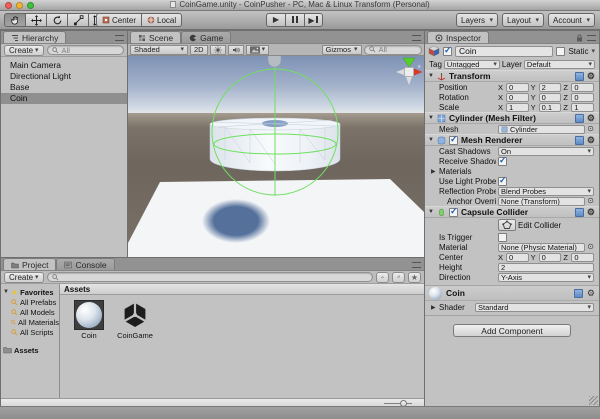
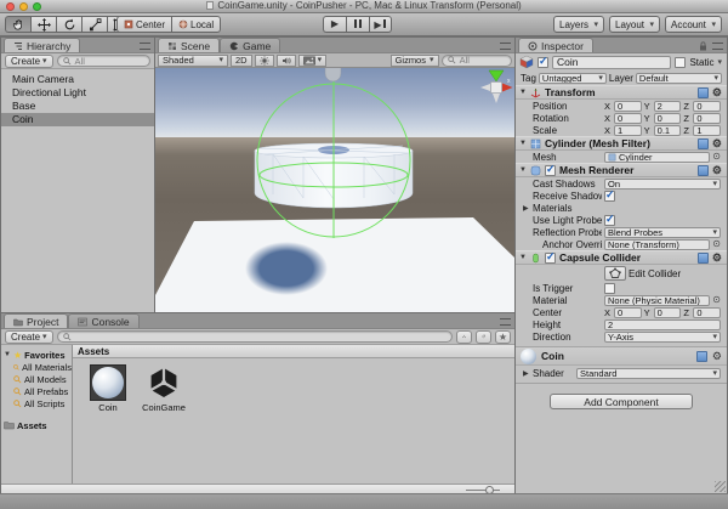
  CoinGame.unity - CoinPusher - PC, Mac & Linux Transform (Personal)
  Center
  Local
  ▶
  ▶
  Layers
  Layout
  Account
  Hierarchy
  Create
  All
  Main Camera
  Directional Light
  Base
  Coin
  Scene
  Game
  Shaded
  2D
  Gizmos
  All
  Project
  Console
  Create
  ★
  ★
  Favorites
- All Prefabs
+ All Materials
  All Models
- All Materials
+ All Prefabs
  All Scripts
  Assets
  Assets
  Coin
  CoinGame
  Inspector
  ✓
  Coin
  Static
  Tag
  Untagged
  Layer
  Default
  Transform
  ⚙
  Position
  X
  0
  Y
  2
  Z
  0
  Rotation
  X
  0
  Y
  0
  Z
  0
  Scale
  X
  1
  Y
  0.1
  Z
  1
  Cylinder (Mesh Filter)
  ⚙
  Mesh
  Cylinder
  ⊙
  ✓
  Mesh Renderer
  ⚙
  Cast Shadows
  On
  Receive Shado
  ✓
  Materials
  Use Light Probe
  ✓
  Reflection Probe
  Blend Probes
  Anchor Overri
  None (Transform)
  ⊙
  ✓
  Capsule Collider
  ⚙
  Edit Collider
  Is Trigger
  Material
  None (Physic Material)
  ⊙
  Center
  X
  0
  Y
  0
  Z
  0
  Height
  2
  Direction
  Y-Axis
  Coin
  ⚙
  Shader
  Standard
  Add Component
